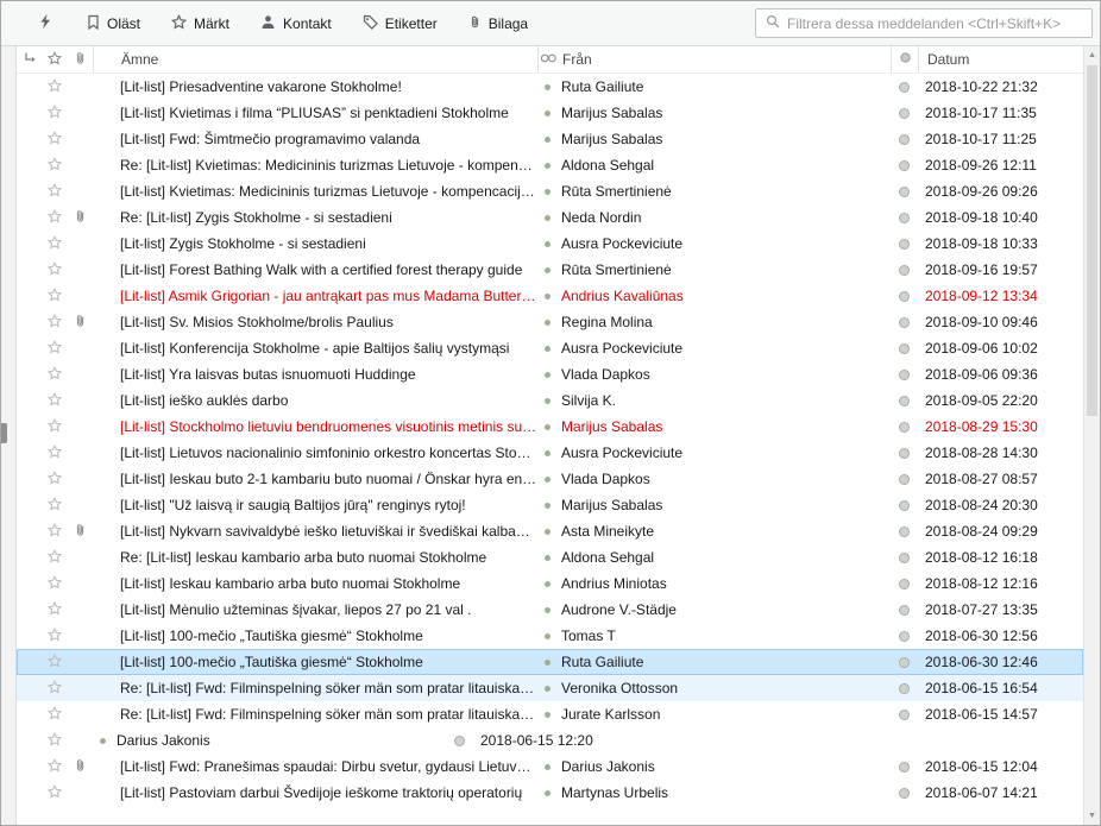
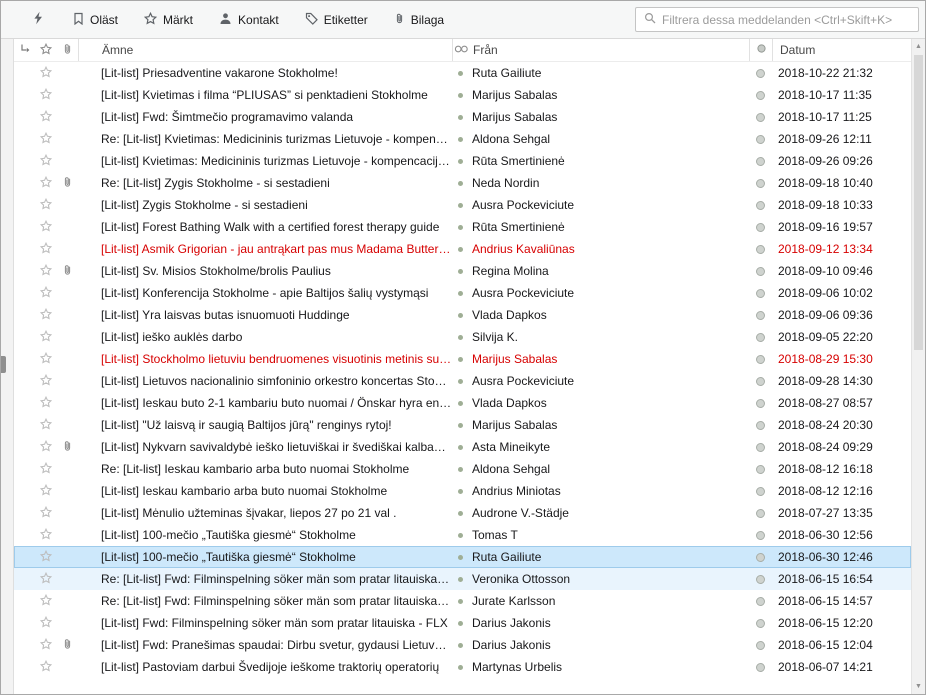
  Oläst
  Märkt
  Kontakt
  Etiketter
  Bilaga
  Filtrera dessa meddelanden <Ctrl+Skift+K>
  Ämne
  Från
  Datum
  [Lit-list] Priesadventine vakarone Stokholme!
  Ruta Gailiute
  2018-10-22 21:32
  [Lit-list] Kvietimas i filma “PLIUSAS” si penktadieni Stokholme
  Marijus Sabalas
  2018-10-17 11:35
  [Lit-list] Fwd: Šimtmečio programavimo valanda
  Marijus Sabalas
  2018-10-17 11:25
  Re: [Lit-list] Kvietimas: Medicininis turizmas Lietuvoje - kompenca
  Aldona Sehgal
  2018-09-26 12:11
  [Lit-list] Kvietimas: Medicininis turizmas Lietuvoje - kompencacijo…
  Rūta Smertinienė
  2018-09-26 09:26
  Re: [Lit-list] Zygis Stokholme - si sestadieni
  Neda Nordin
  2018-09-18 10:40
  [Lit-list] Zygis Stokholme - si sestadieni
  Ausra Pockeviciute
  2018-09-18 10:33
  [Lit-list] Forest Bathing Walk with a certified forest therapy guide
  Rūta Smertinienė
  2018-09-16 19:57
  [Lit-list] Asmik Grigorian - jau antrąkart pas mus Madama Butterfly
  Andrius Kavaliūnas
  2018-09-12 13:34
  [Lit-list] Sv. Misios Stokholme/brolis Paulius
  Regina Molina
  2018-09-10 09:46
  [Lit-list] Konferencija Stokholme - apie Baltijos šalių vystymąsi
  Ausra Pockeviciute
  2018-09-06 10:02
  [Lit-list] Yra laisvas butas isnuomuoti Huddinge
  Vlada Dapkos
  2018-09-06 09:36
  [Lit-list] ieško auklės darbo
  Silvija K.
  2018-09-05 22:20
  [Lit-list] Stockholmo lietuviu bendruomenes visuotinis metinis sus…
  Marijus Sabalas
  2018-08-29 15:30
  [Lit-list] Lietuvos nacionalinio simfoninio orkestro koncertas Stok…
  Ausra Pockeviciute
- 2018-08-28 14:30
+ 2018-09-28 14:30
  [Lit-list] Ieskau buto 2-1 kambariu buto nuomai / Önskar hyra en l…
  Vlada Dapkos
  2018-08-27 08:57
  [Lit-list] "Už laisvą ir saugią Baltijos jūrą" renginys rytoj!
  Marijus Sabalas
  2018-08-24 20:30
  [Lit-list] Nykvarn savivaldybė ieško lietuviškai ir švediškai kalbanči
  Asta Mineikyte
  2018-08-24 09:29
  Re: [Lit-list] Ieskau kambario arba buto nuomai Stokholme
  Aldona Sehgal
  2018-08-12 16:18
  [Lit-list] Ieskau kambario arba buto nuomai Stokholme
  Andrius Miniotas
  2018-08-12 12:16
  [Lit-list] Mėnulio užteminas šįvakar, liepos 27 po 21 val .
  Audrone V.-Städje
  2018-07-27 13:35
  [Lit-list] 100-mečio „Tautiška giesmė“ Stokholme
  Tomas T
  2018-06-30 12:56
  [Lit-list] 100-mečio „Tautiška giesmė“ Stokholme
  Ruta Gailiute
  2018-06-30 12:46
  Re: [Lit-list] Fwd: Filminspelning söker män som pratar litauiska -
  Veronika Ottosson
  2018-06-15 16:54
  Re: [Lit-list] Fwd: Filminspelning söker män som pratar litauiska -
  Jurate Karlsson
  2018-06-15 14:57
+ [Lit-list] Fwd: Filminspelning söker män som pratar litauiska - FLX
  Darius Jakonis
  2018-06-15 12:20
  [Lit-list] Fwd: Pranešimas spaudai: Dirbu svetur, gydausi Lietuvoje
  Darius Jakonis
  2018-06-15 12:04
  [Lit-list] Pastoviam darbui Švedijoje ieškome traktorių operatorių
  Martynas Urbelis
  2018-06-07 14:21
